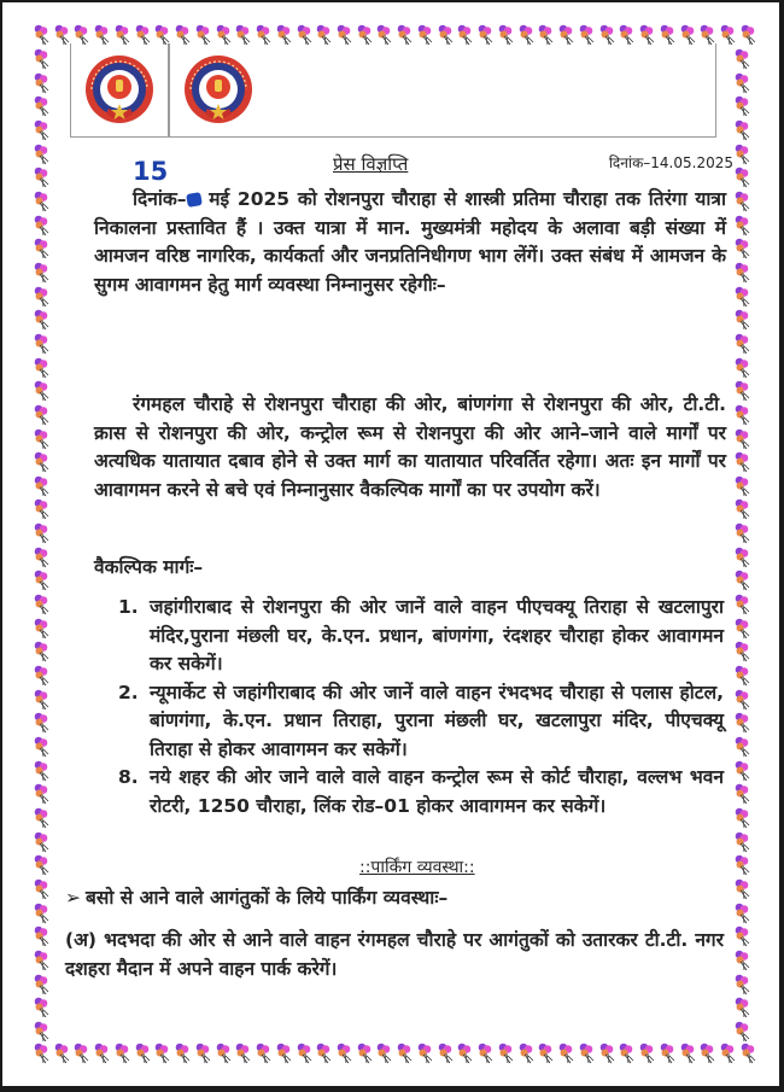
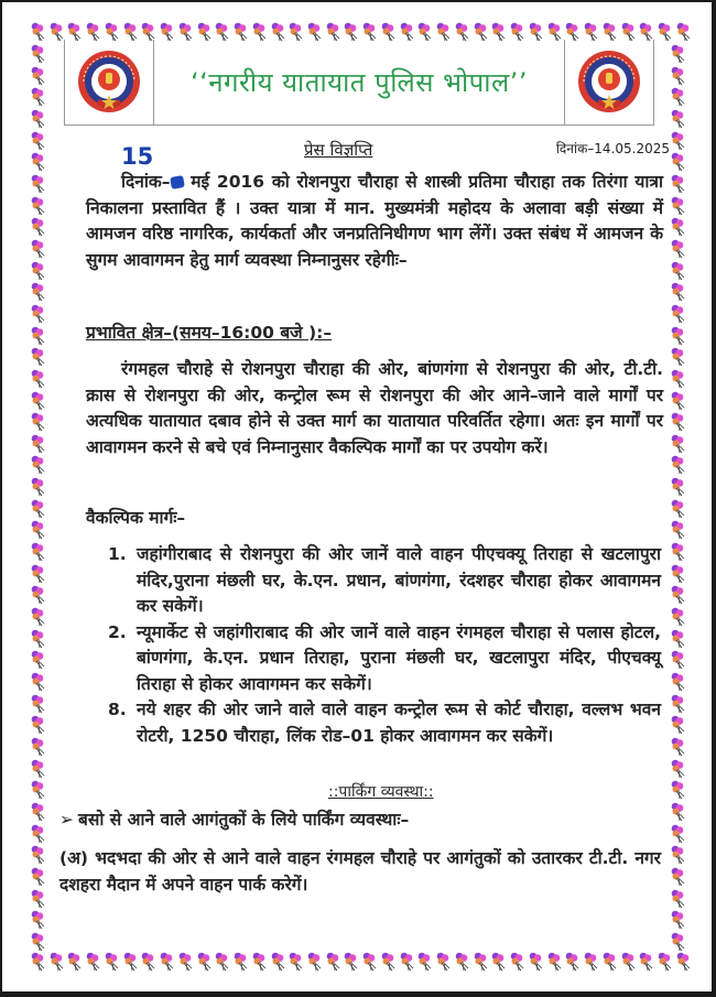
+ ‘‘नगरीय यातायात पुलिस भोपाल’’
  प्रेस विज्ञप्ति
  दिनांक–14.05.2025
  15
- दिनांक– मई 2025 को रोशनपुरा चौराहा से शास्त्री प्रतिमा चौराहा तक तिरंगा यात्रा निकालना प्रस्तावित हैं । उक्त यात्रा में मान. मुख्यमंत्री महोदय के अलावा बड़ी संख्या में आमजन वरिष्ठ नागरिक, कार्यकर्ता और जनप्रतिनिधीगण भाग लेंगें। उक्त संबंध में आमजन के सुगम आवागमन हेतु मार्ग व्यवस्था निम्नानुसर रहेगीः–
+ दिनांक– मई 2016 को रोशनपुरा चौराहा से शास्त्री प्रतिमा चौराहा तक तिरंगा यात्रा निकालना प्रस्तावित हैं । उक्त यात्रा में मान. मुख्यमंत्री महोदय के अलावा बड़ी संख्या में आमजन वरिष्ठ नागरिक, कार्यकर्ता और जनप्रतिनिधीगण भाग लेंगें। उक्त संबंध में आमजन के सुगम आवागमन हेतु मार्ग व्यवस्था निम्नानुसर रहेगीः–
+ प्रभावित क्षेत्र–(समय–16:00 बजे ):–
  रंगमहल चौराहे से रोशनपुरा चौराहा की ओर, बांणगंगा से रोशनपुरा की ओर, टी.टी. क्रास से रोशनपुरा की ओर, कन्ट्रोल रूम से रोशनपुरा की ओर आने–जाने वाले मार्गों पर अत्यधिक यातायात दबाव होने से उक्त मार्ग का यातायात परिवर्तित रहेगा। अतः इन मार्गों पर आवागमन करने से बचे एवं निम्नानुसार वैकल्पिक मार्गों का पर उपयोग करें।
  वैकल्पिक मार्गः–
  1.
  जहांगीराबाद से रोशनपुरा की ओर जानें वाले वाहन पीएचक्यू तिराहा से खटलापुरा मंदिर,पुराना मंछली घर, के.एन. प्रधान, बांणगंगा, रंदशहर चौराहा होकर आवागमन कर सकेगें।
  2.
- न्यूमार्केट से जहांगीराबाद की ओर जानें वाले वाहन रंभदभद चौराहा से पलास होटल, बांणगंगा, के.एन. प्रधान तिराहा, पुराना मंछली घर, खटलापुरा मंदिर, पीएचक्यू तिराहा से होकर आवागमन कर सकेगें।
+ न्यूमार्केट से जहांगीराबाद की ओर जानें वाले वाहन रंगमहल चौराहा से पलास होटल, बांणगंगा, के.एन. प्रधान तिराहा, पुराना मंछली घर, खटलापुरा मंदिर, पीएचक्यू तिराहा से होकर आवागमन कर सकेगें।
  8.
  नये शहर की ओर जाने वाले वाले वाहन कन्ट्रोल रूम से कोर्ट चौराहा, वल्लभ भवन रोटरी, 1250 चौराहा, लिंक रोड–01 होकर आवागमन कर सकेगें।
  ::पार्किंग व्यवस्था::
  ➢ बसो से आने वाले आगंतुकों के लिये पार्किंग व्यवस्थाः–
  (अ) भदभदा की ओर से आने वाले वाहन रंगमहल चौराहे पर आगंतुकों को उतारकर टी.टी. नगर दशहरा मैदान में अपने वाहन पार्क करेगें।
